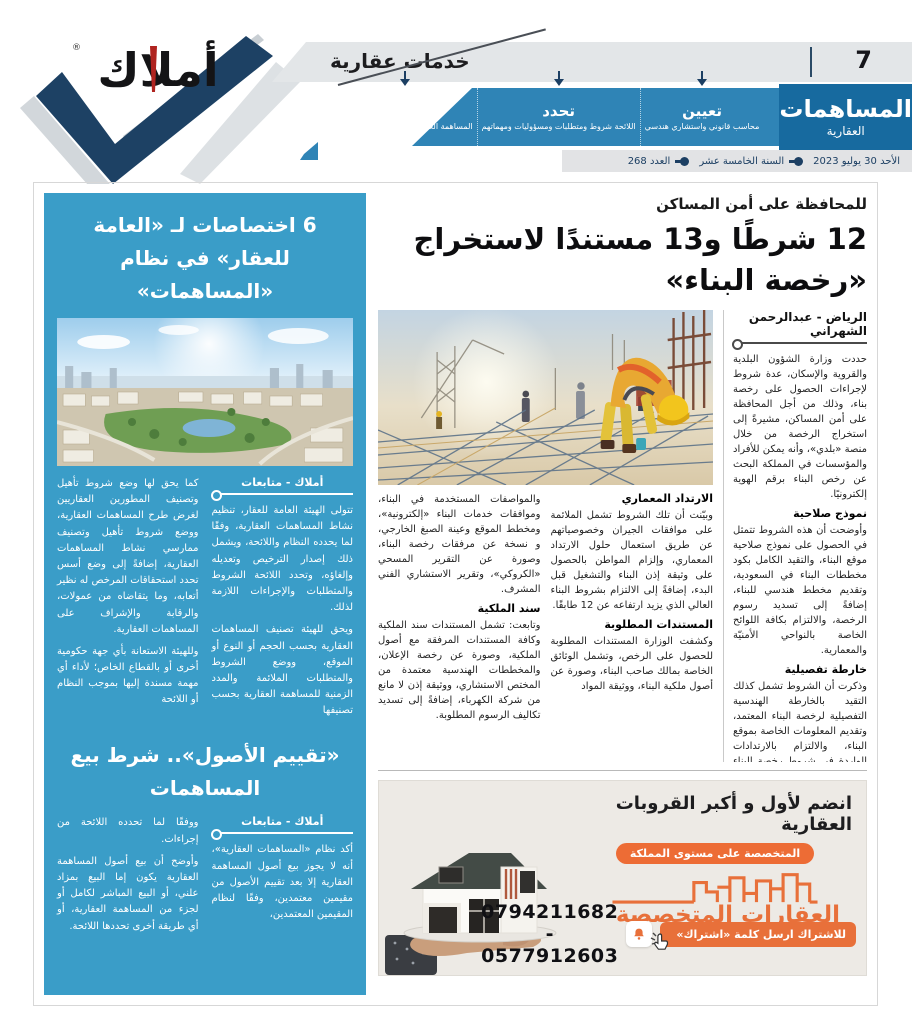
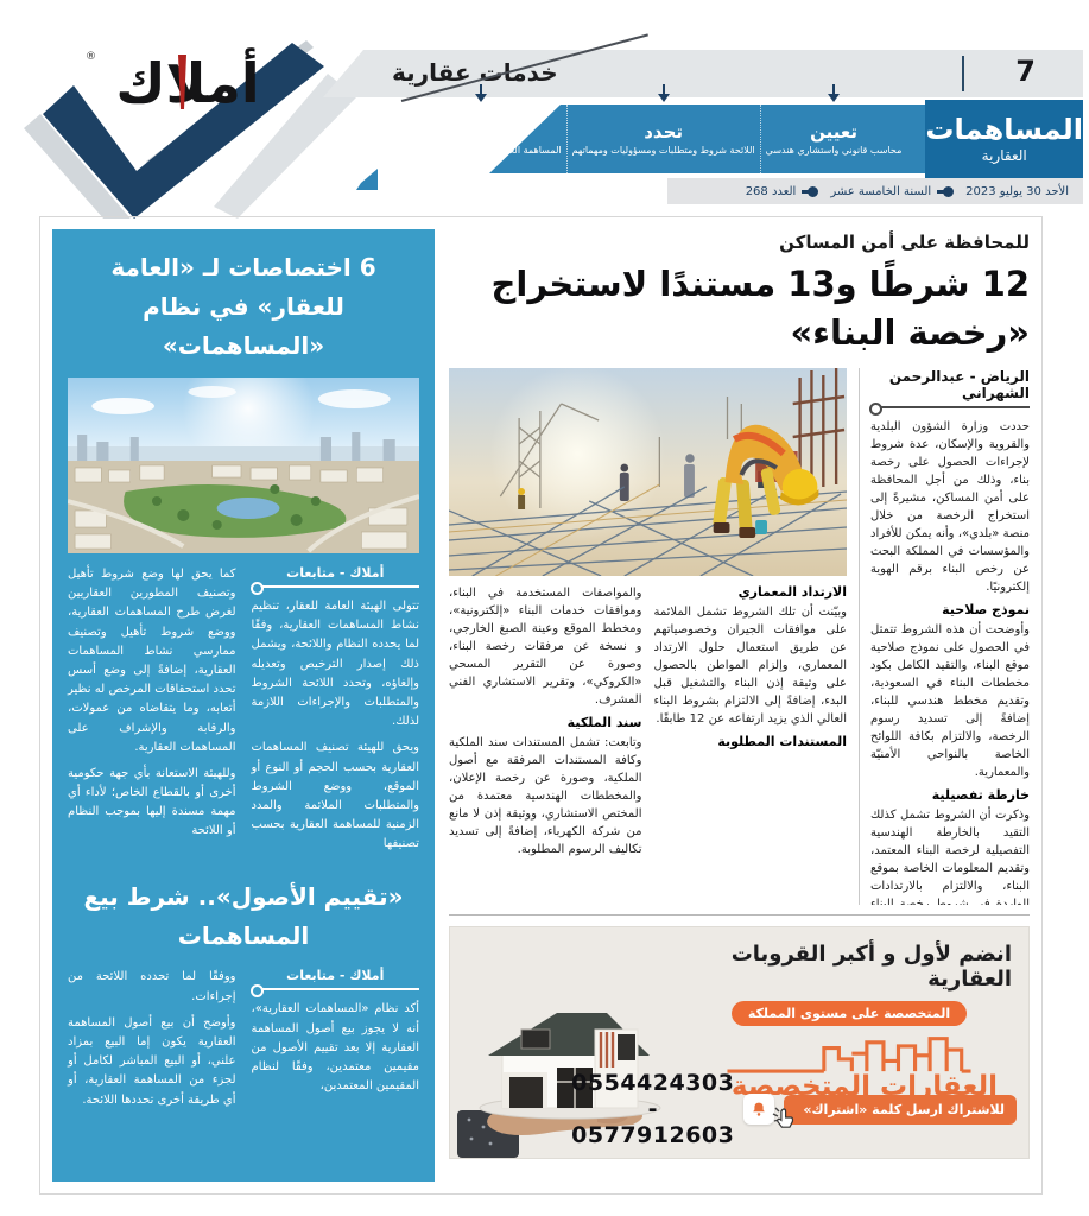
  أملاك
  ®
  خدمت عقارية
  7
  المساهمات
  العقارية
  تعيين
  محاسب قانوني واستشاري هندسي
  تحدد
  اللائحة شروط ومتطلبات ومسؤوليات ومهماتهم
  الأحد 30 يوليو 2023
  السنة الخامسة عشر
  العدد 268
  للمحافظة على أمن المساكن
  12 شرطًا و13 مستندًا لاستخراج
  «رخصة البناء»
  الرياض - عبدالرحمن الشهراني
  حددت وزارة الشؤون البلدية والقروية والإسكان، عدة شروط لإجراءات الحصول على رخصة بناء، وذلك من أجل المحافظة على أمن المساكن، مشيرةً إلى استخراج الرخصة من خلال منصة «بلدي»، وأنه يمكن للأفراد والمؤسسات في المملكة البحث عن رخص البناء برقم الهوية إلكترونيًا.
  نموذج صلاحية
  وأوضحت أن هذه الشروط تتمثل في الحصول على نموذج صلاحية موقع البناء، والتقيد الكامل بكود مخططات البناء في السعودية، وتقديم مخطط هندسي للبناء، إضافةً إلى تسديد رسوم الرخصة، والالتزام بكافة اللوائح الخاصة بالنواحي الأمنيّة والمعمارية.
  خارطة تفصيلية
  الارتداد المعماري
  وبيّنت أن تلك الشروط تشمل الملائمة على موافقات الجيران وخصوصياتهم عن طريق استعمال حلول الارتداد المعماري، وإلزام المواطن بالحصول على وثيقة إذن البناء والتشغيل قبل البدء، إضافةً إلى الالتزام بشروط البناء العالي الذي يزيد ارتفاعه عن 12 طابقًا.
  المستندات المطلوبة
- وكشفت الوزارة المستندات المطلوبة للحصول على الرخص، وتشمل الوثائق الخاصة بمالك صاحب البناء، وصورة عن أصول ملكية البناء، ووثيقة المواد
  والمواصفات المستخدمة في البناء، وموافقات خدمات البناء «إلكترونية»، ومخطط الموقع وعينة الصبغ الخارجي، و نسخة عن مرفقات رخصة البناء، وصورة عن التقرير المسحي «الكروكي»، وتقرير الاستشاري الفني المشرف.
  سند الملكية
  وتابعت: تشمل المستندات سند الملكية وكافة المستندات المرفقة مع أصول الملكية، وصورة عن رخصة الإعلان، والمخططات الهندسية معتمدة من المختص الاستشاري، ووثيقة إذن لا مانع من شركة الكهرباء، إضافةً إلى تسديد تكاليف الرسوم المطلوبة.
  انضم لأول و أكبر القروبات العقارية
  المتخصصة على مستوى المملكة
  العقارات المتخصصة
  للاشتراك ارسل كلمة «اشتراك»
- 0794211682 - 0577912603
+ 0554424303 - 0577912603
  6 اختصاصات لـ «العامة للعقار» في نظام «المساهمات»
  أملاك - متابعات
  تتولى الهيئة العامة للعقار، تنظيم نشاط المساهمات العقارية، وفقًا لما يحدده النظام واللائحة، ويشمل ذلك إصدار الترخيص وتعديله وإلغاؤه، وتحدد اللائحة الشروط والمتطلبات والإجراءات اللازمة لذلك.
  ويحق للهيئة تصنيف المساهمات العقارية بحسب الحجم أو النوع أو الموقع، ووضع الشروط والمتطلبات الملائمة والمدد الزمنية للمساهمة العقارية بحسب تصنيفها
  كما يحق لها وضع شروط تأهيل وتصنيف المطورين العقاريين لغرض طرح المساهمات العقارية، ووضع شروط تأهيل وتصنيف ممارسي نشاط المساهمات العقارية، إضافةً إلى وضع أسس تحدد استحقاقات المرخص له نظير أتعابه، وما يتقاضاه من عمولات، والرقابة والإشراف على المساهمات العقارية.
  وللهيئة الاستعانة بأي جهة حكومية أخرى أو بالقطاع الخاص؛ لأداء أي مهمة مسندة إليها بموجب النظام أو اللائحة
  «تقييم الأصول».. شرط بيع المساهمات
  أملاك - متابعات
  أكد نظام «المساهمات العقارية»، أنه لا يجوز بيع أصول المساهمة العقارية إلا بعد تقييم الأصول من مقيمين معتمدين، وفقًا لنظام المقيمين المعتمدين،
  ووفقًا لما تحدده اللائحة من إجراءات.
  وأوضح أن بيع أصول المساهمة العقارية يكون إما البيع بمزاد علني، أو البيع المباشر لكامل أو لجزء من المساهمة العقارية، أو أي طريقة أخرى تحددها اللائحة.
